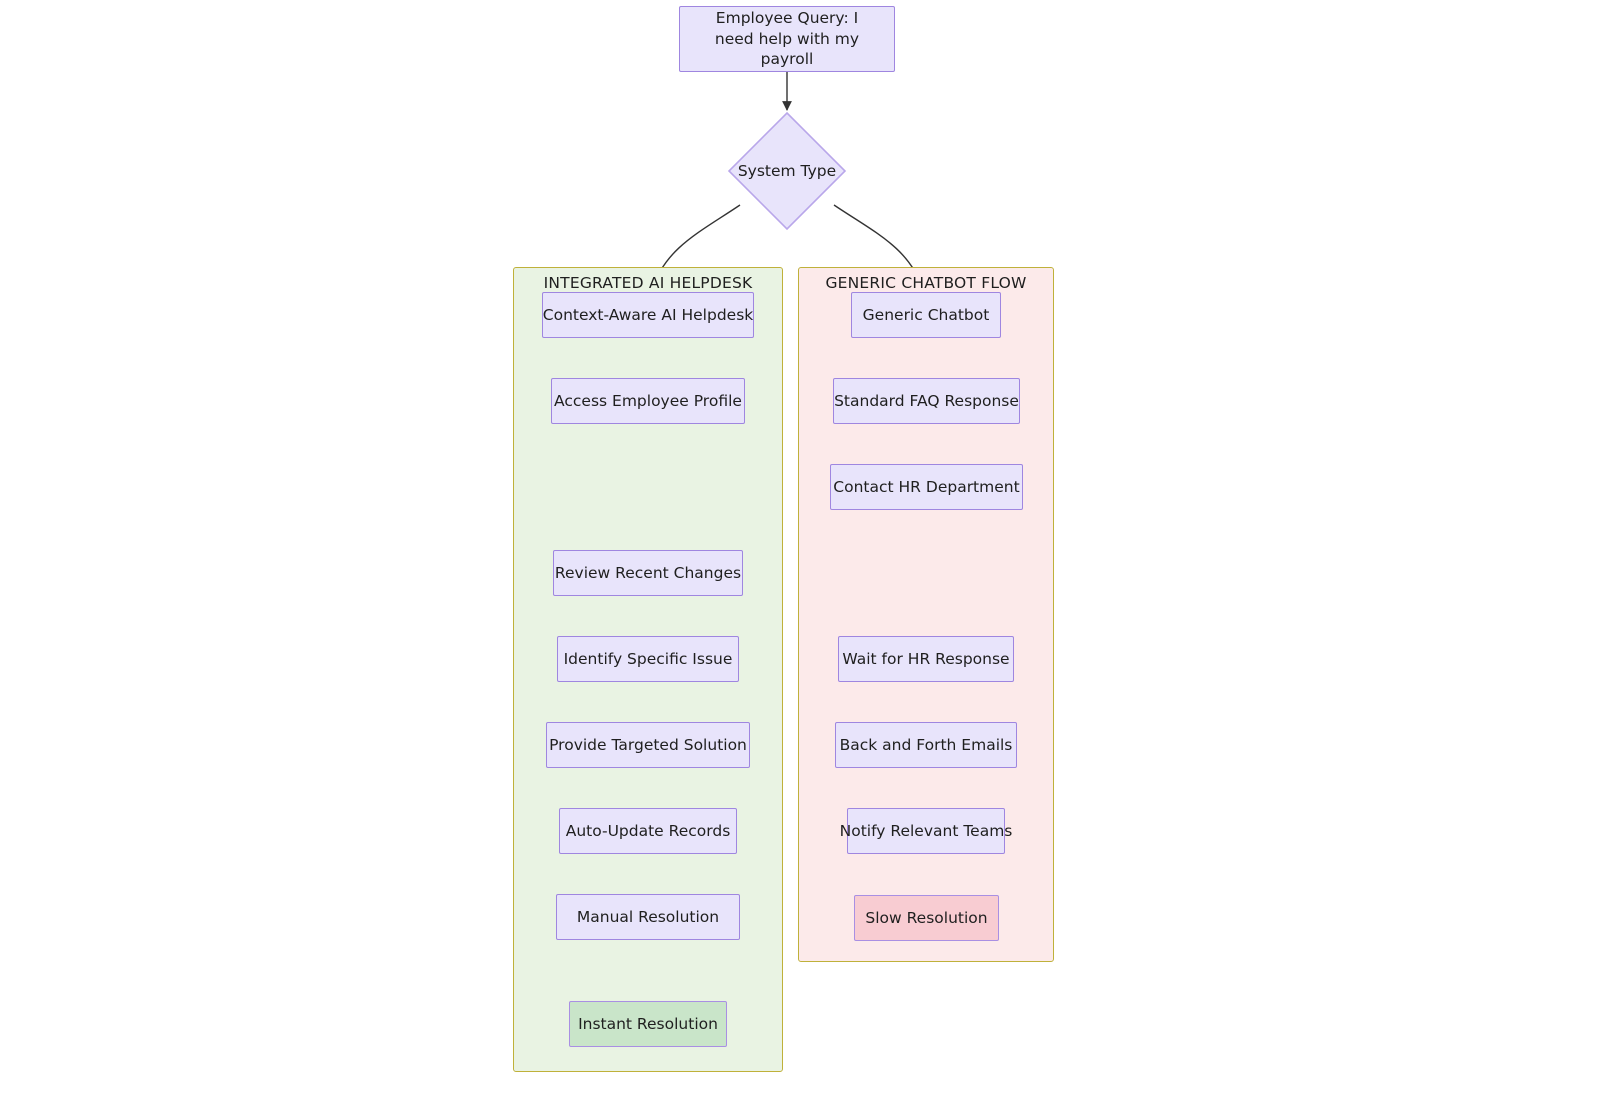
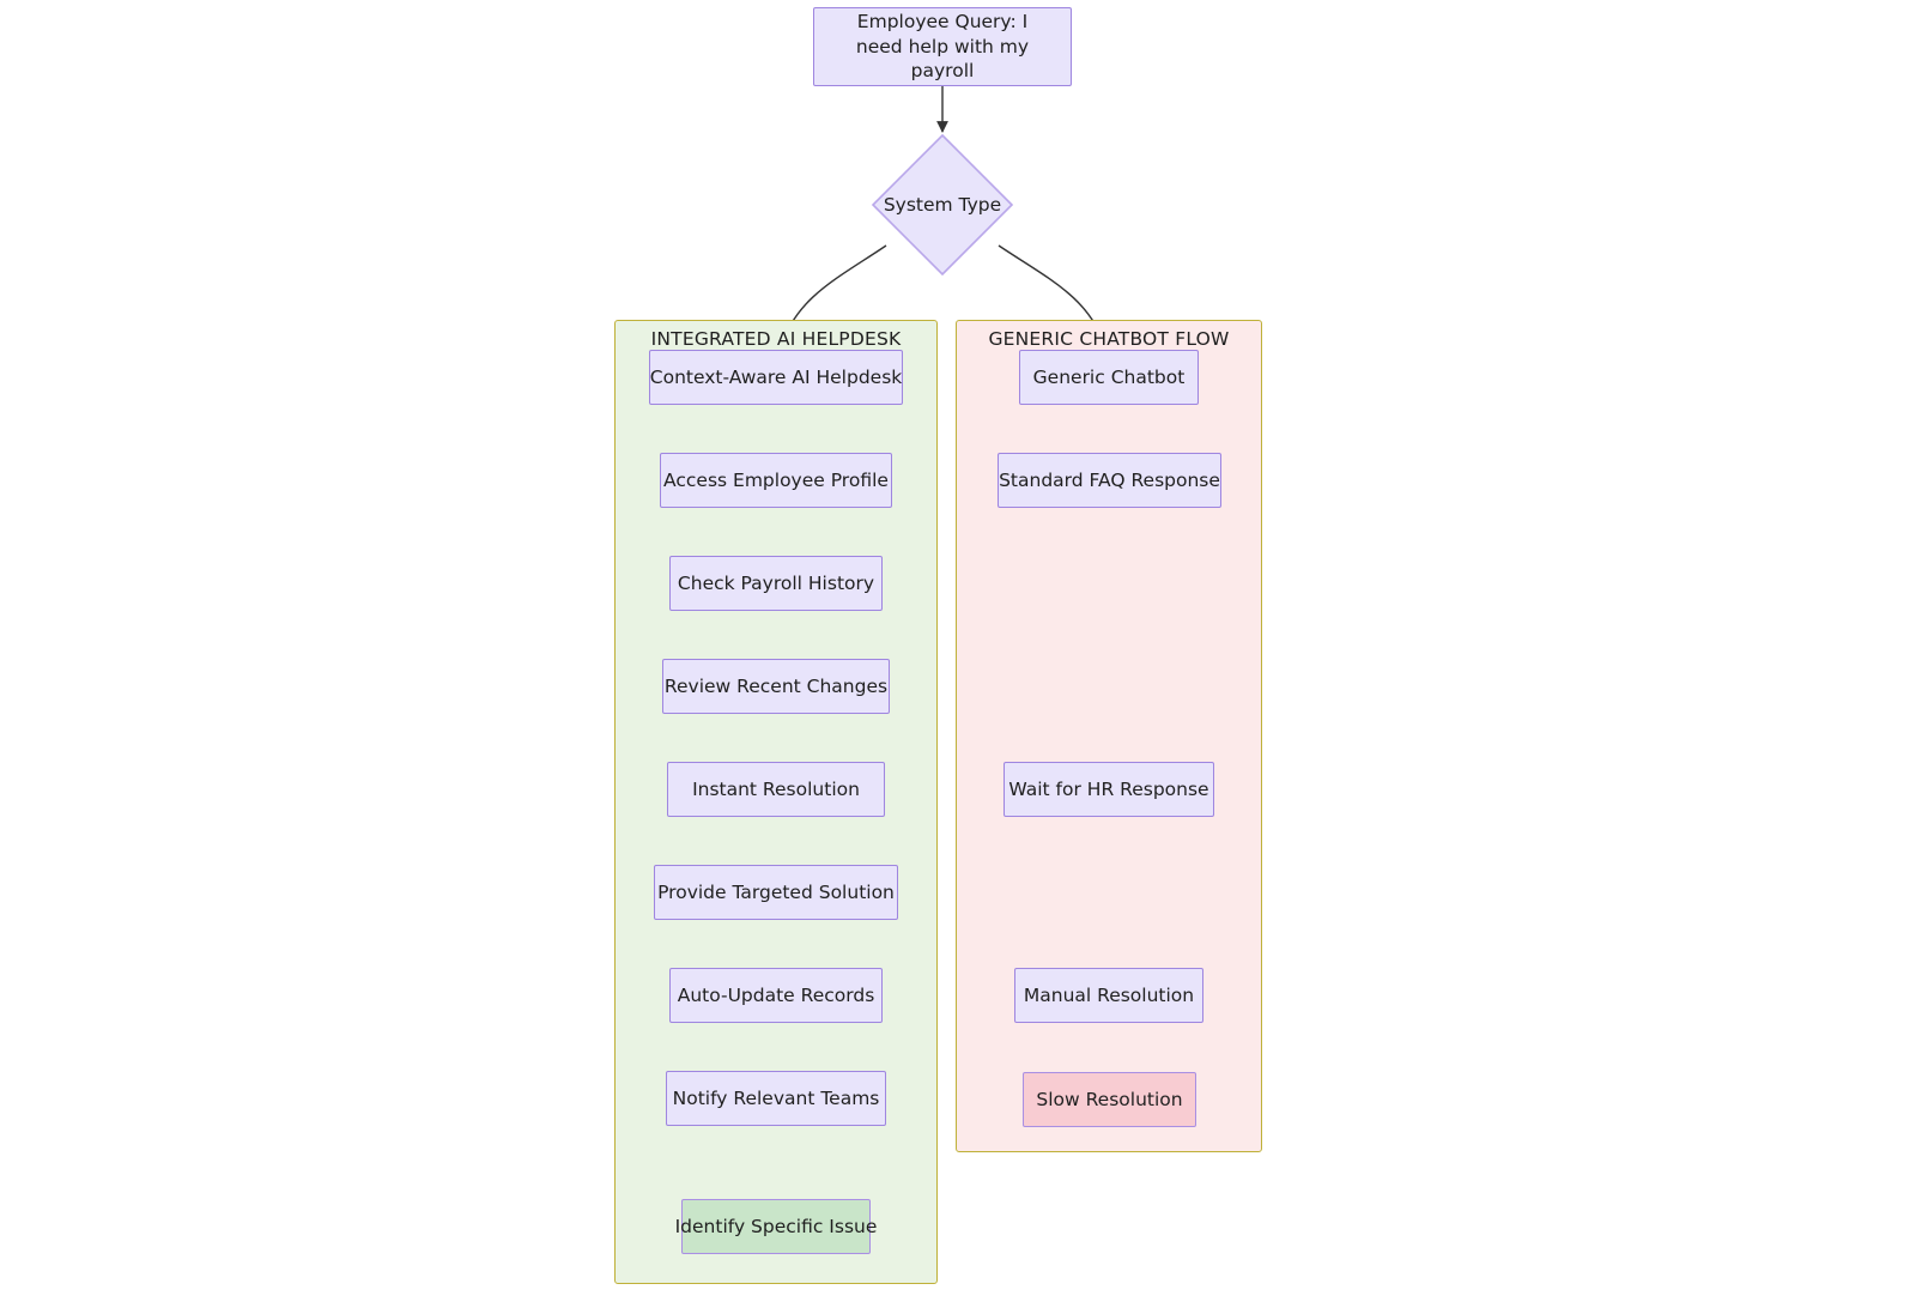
  Employee Query: I need help with my payroll
  System Type
  INTEGRATED AI HELPDESK
  Context-Aware AI Helpdesk
  Access Employee Profile
+ Check Payroll History
  Review Recent Changes
- Identify Specific Issue
+ Instant Resolution
  Provide Targeted Solution
  Auto-Update Records
- Manual Resolution
+ Notify Relevant Teams
- Instant Resolution
+ Identify Specific Issue
  GENERIC CHATBOT FLOW
  Generic Chatbot
  Standard FAQ Response
- Contact HR Department
  Wait for HR Response
- Back and Forth Emails
- Notify Relevant Teams
+ Manual Resolution
  Slow Resolution
